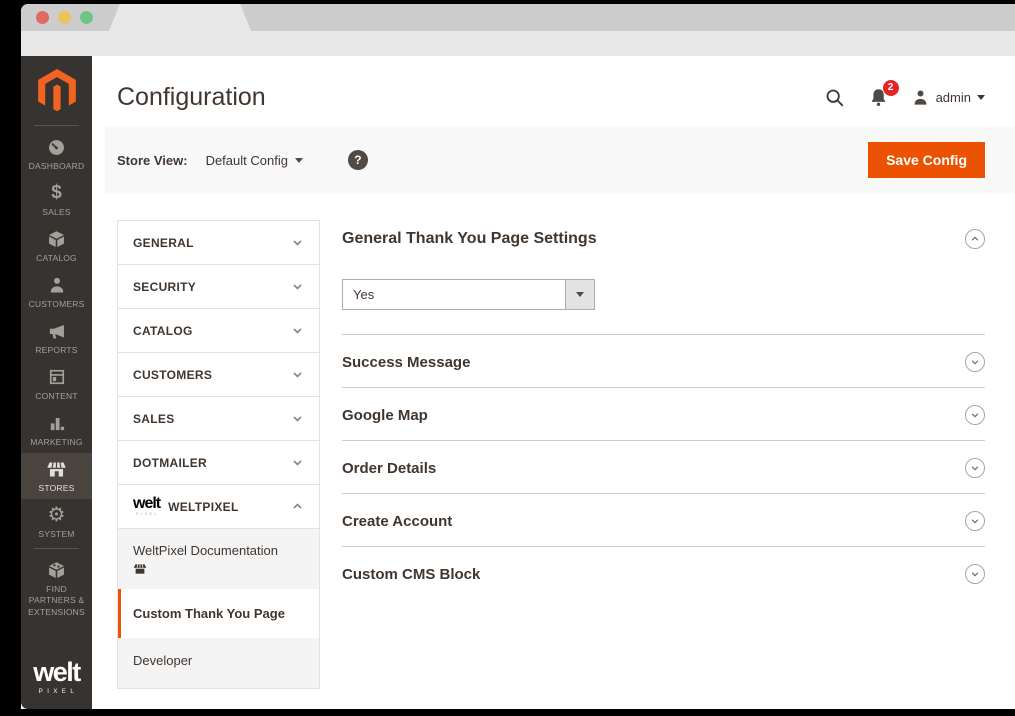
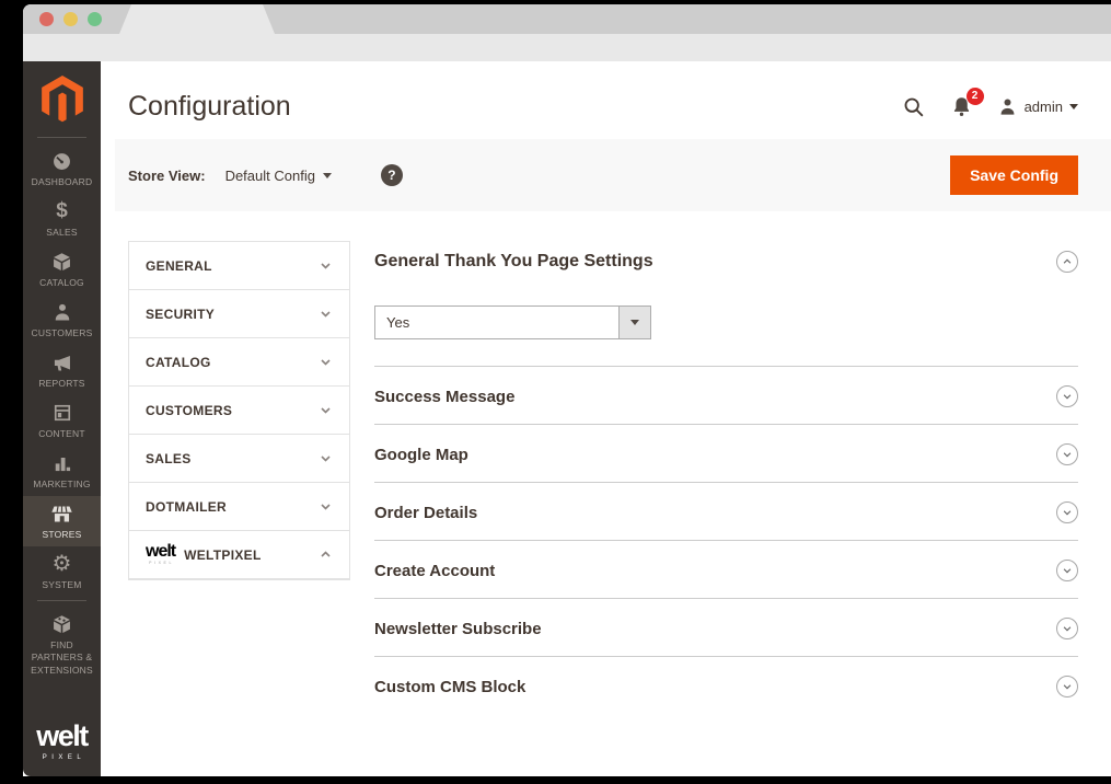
  DASHBOARD
  $
  SALES
  CATALOG
  CUSTOMERS
  REPORTS
  CONTENT
  MARKETING
  STORES
  ⚙
  SYSTEM
  FIND PARTNERS & EXTENSIONS
  welt
  Configuration
  2
  admin
  Store View:
  Default Config
  ?
  Save Config
  GENERAL
  SECURITY
  CATALOG
  CUSTOMERS
  SALES
  DOTMAILER
  welt
  WELTPIXEL
- WeltPixel Documentation
- Custom Thank You Page
- Developer
  General Thank You Page Settings
  Yes
  Success Message
  Google Map
  Order Details
  Create Account
+ Newsletter Subscribe
  Custom CMS Block
